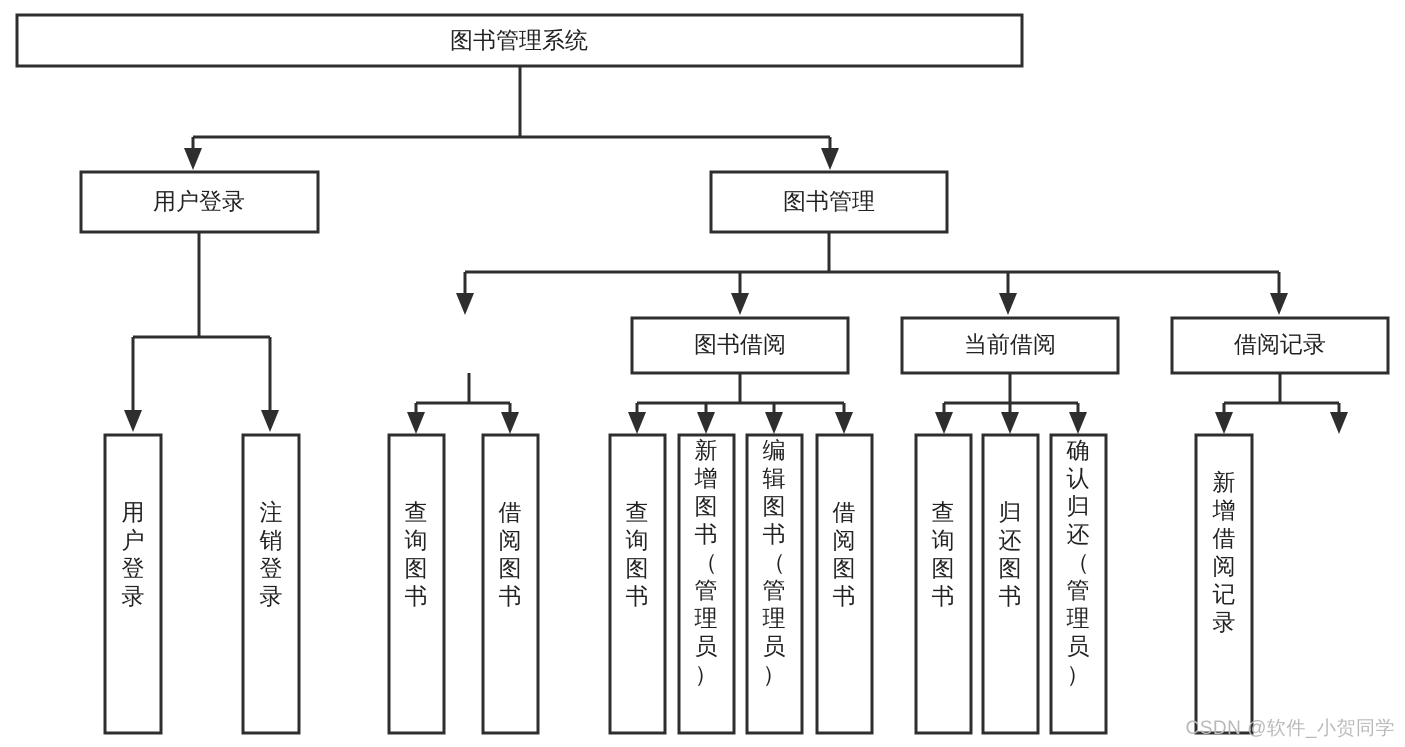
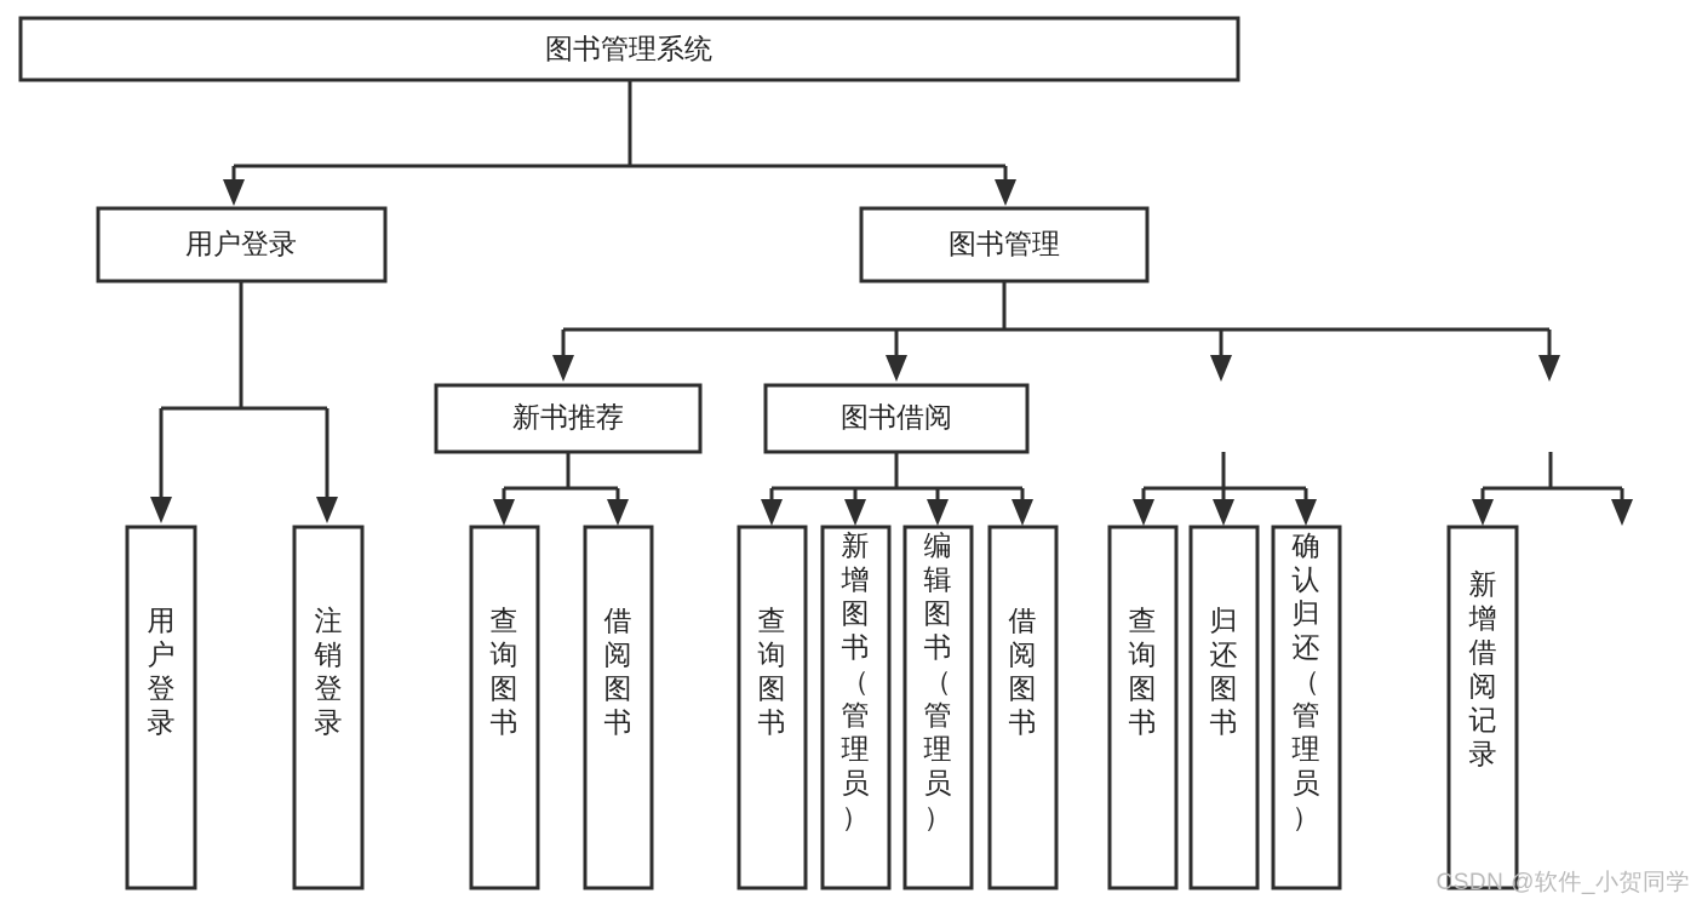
  图书管理系统
  用户登录
  图书管理
+ 新书推荐
  图书借阅
- 当前借阅
- 借阅记录
  用户登录
  注销登录
  查询图书
  借阅图书
  查询图书
  新增图书（管理员）
  编辑图书（管理员）
  借阅图书
  查询图书
  归还图书
  确认归还（管理员）
  新增借阅记录
  CSDN @软件_小贺同学
